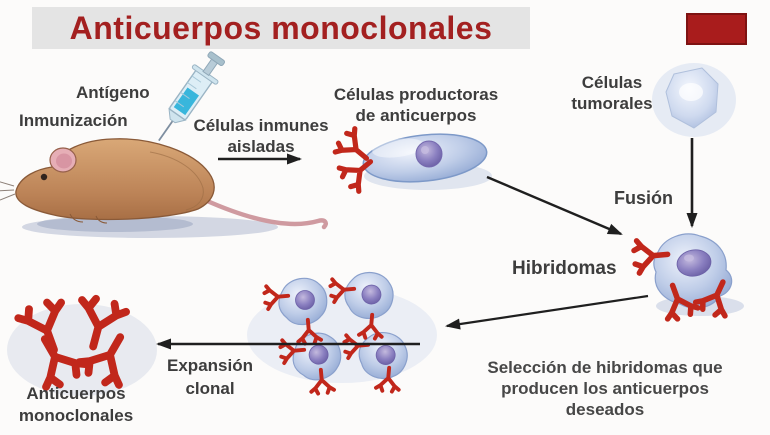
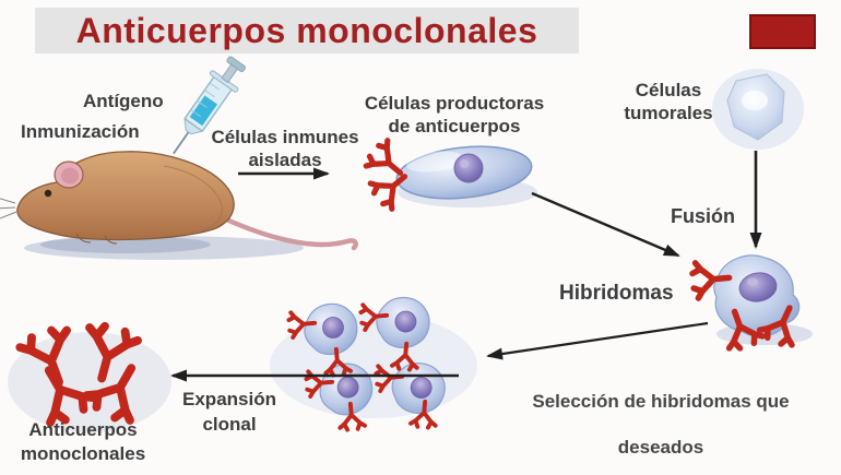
  Anticuerpos monoclonales
  Antígeno
  Inmunización
  Células inmunes
  aisladas
  Células productoras
  de anticuerpos
  Células
  tumorales
  Fusión
  Hibridomas
  Selección de hibridomas que
- producen los anticuerpos
  deseados
  Expansión
  clonal
  Anticuerpos
  monoclonales
